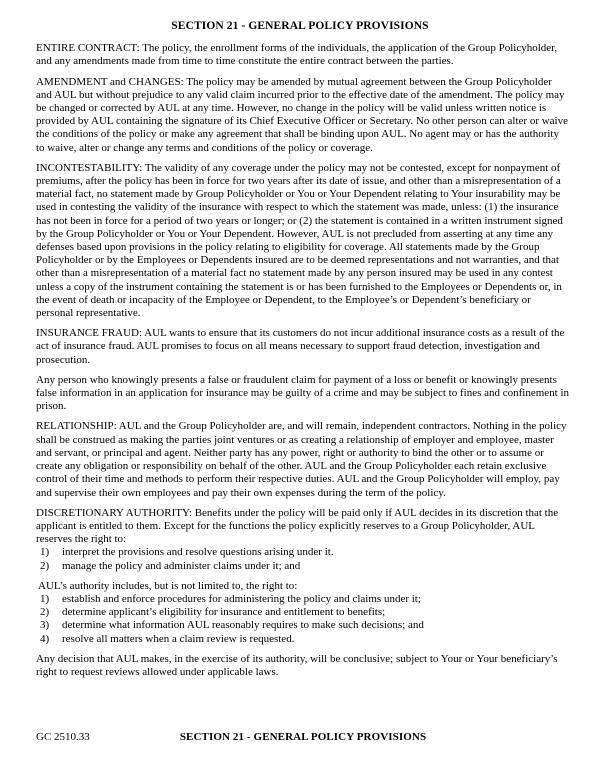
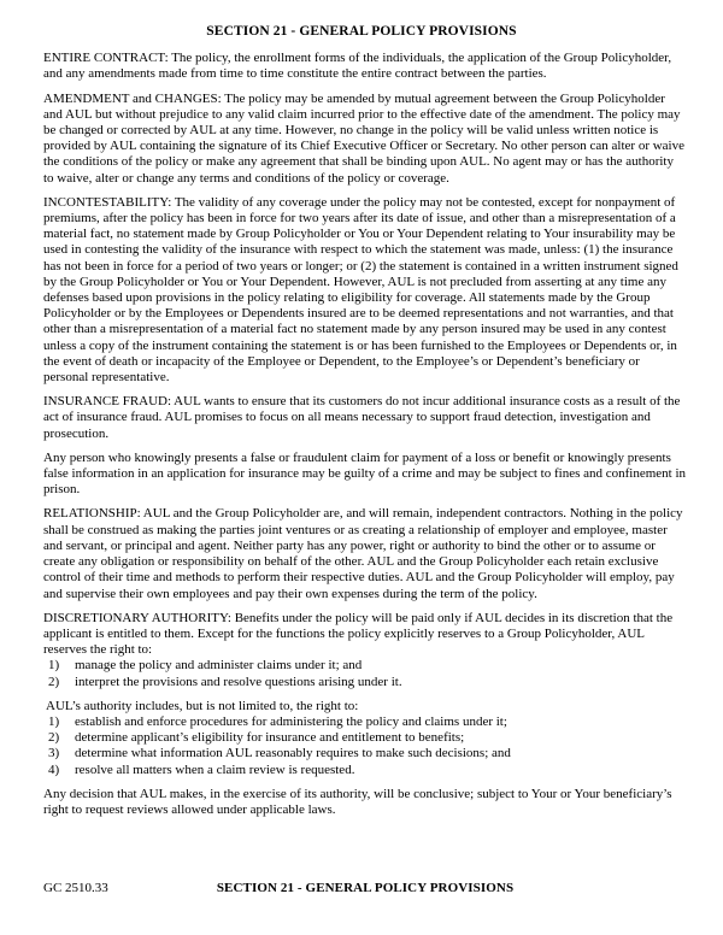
  SECTION 21 - GENERAL POLICY PROVISIONS
  ENTIRE CONTRACT: The policy, the enrollment forms of the individuals, the application of the Group Policyholder, and any amendments made from time to time constitute the entire contract between the parties.
  AMENDMENT and CHANGES: The policy may be amended by mutual agreement between the Group Policyholder and AUL but without prejudice to any valid claim incurred prior to the effective date of the amendment. The policy may be changed or corrected by AUL at any time. However, no change in the policy will be valid unless written notice is provided by AUL containing the signature of its Chief Executive Officer or Secretary. No other person can alter or waive the conditions of the policy or make any agreement that shall be binding upon AUL. No agent may or has the authority to waive, alter or change any terms and conditions of the policy or coverage.
  INCONTESTABILITY: The validity of any coverage under the policy may not be contested, except for nonpayment of premiums, after the policy has been in force for two years after its date of issue, and other than a misrepresentation of a material fact, no statement made by Group Policyholder or You or Your Dependent relating to Your insurability may be used in contesting the validity of the insurance with respect to which the statement was made, unless: (1) the insurance has not been in force for a period of two years or longer; or (2) the statement is contained in a written instrument signed by the Group Policyholder or You or Your Dependent. However, AUL is not precluded from asserting at any time any defenses based upon provisions in the policy relating to eligibility for coverage. All statements made by the Group Policyholder or by the Employees or Dependents insured are to be deemed representations and not warranties, and that other than a misrepresentation of a material fact no statement made by any person insured may be used in any contest unless a copy of the instrument containing the statement is or has been furnished to the Employees or Dependents or, in the event of death or incapacity of the Employee or Dependent, to the Employee’s or Dependent’s beneficiary or personal representative.
  INSURANCE FRAUD: AUL wants to ensure that its customers do not incur additional insurance costs as a result of the act of insurance fraud. AUL promises to focus on all means necessary to support fraud detection, investigation and prosecution.
  Any person who knowingly presents a false or fraudulent claim for payment of a loss or benefit or knowingly presents false information in an application for insurance may be guilty of a crime and may be subject to fines and confinement in prison.
  RELATIONSHIP: AUL and the Group Policyholder are, and will remain, independent contractors. Nothing in the policy shall be construed as making the parties joint ventures or as creating a relationship of employer and employee, master and servant, or principal and agent. Neither party has any power, right or authority to bind the other or to assume or create any obligation or responsibility on behalf of the other. AUL and the Group Policyholder each retain exclusive control of their time and methods to perform their respective duties. AUL and the Group Policyholder will employ, pay and supervise their own employees and pay their own expenses during the term of the policy.
  DISCRETIONARY AUTHORITY: Benefits under the policy will be paid only if AUL decides in its discretion that the applicant is entitled to them. Except for the functions the policy explicitly reserves to a Group Policyholder, AUL reserves the right to:
  1)
- interpret the provisions and resolve questions arising under it.
+ manage the policy and administer claims under it; and
  2)
- manage the policy and administer claims under it; and
+ interpret the provisions and resolve questions arising under it.
  AUL’s authority includes, but is not limited to, the right to:
  1)
  establish and enforce procedures for administering the policy and claims under it;
  2)
  determine applicant’s eligibility for insurance and entitlement to benefits;
  3)
  determine what information AUL reasonably requires to make such decisions; and
  4)
  resolve all matters when a claim review is requested.
  Any decision that AUL makes, in the exercise of its authority, will be conclusive; subject to Your or Your beneficiary’s right to request reviews allowed under applicable laws.
  GC 2510.33
  SECTION 21 - GENERAL POLICY PROVISIONS
